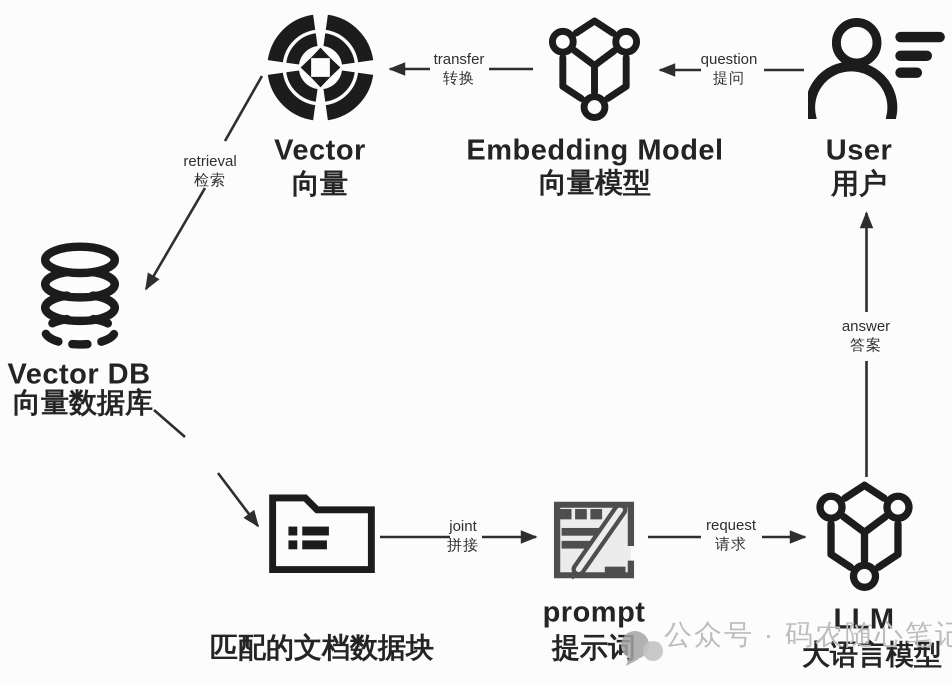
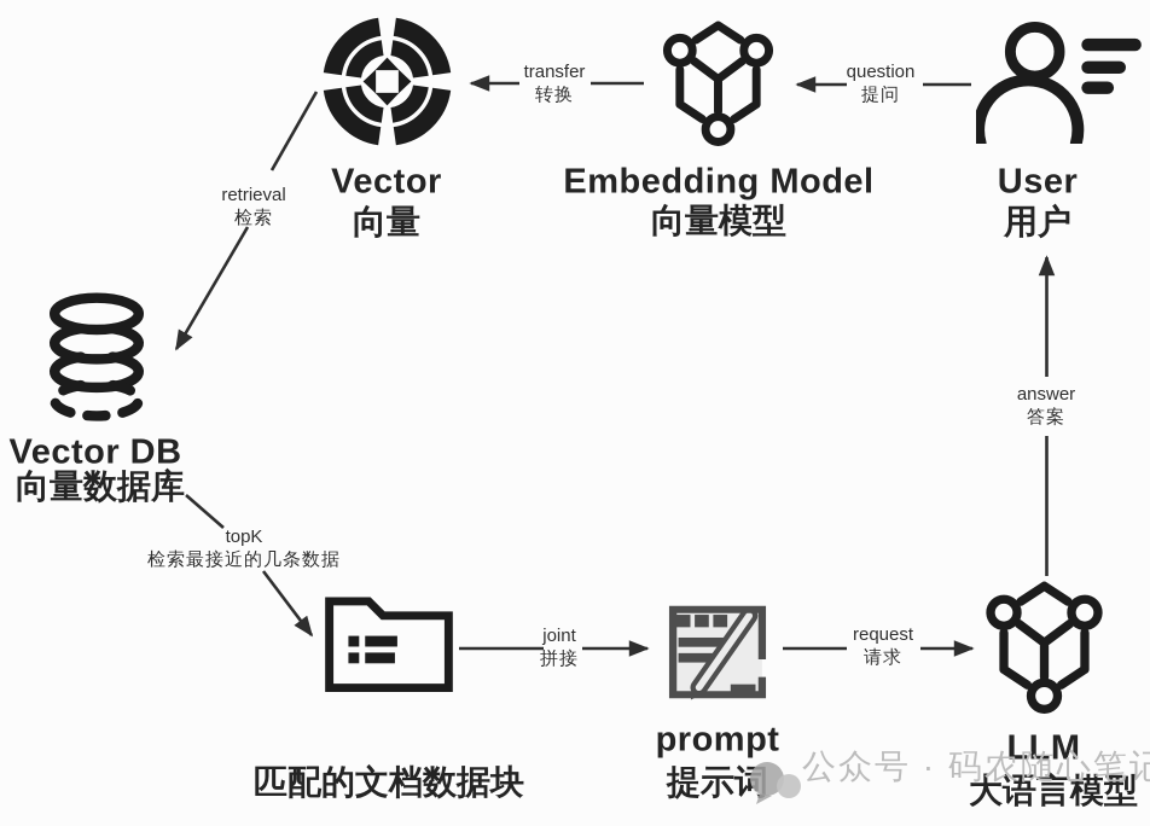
  question
  提问
  transfer
  转换
  retrieval
  检索
+ topK
+ 检索最接近的几条数据
  joint
  拼接
  request
  请求
  answer
  答案
  Vector
  向量
  Embedding Model
  向量模型
  User
  用户
  Vector DB
  向量数据库
  匹配的文档数据块
  prompt
  提示词
  LLM
  大语言模型
  公众号 · 码农随心笔记
